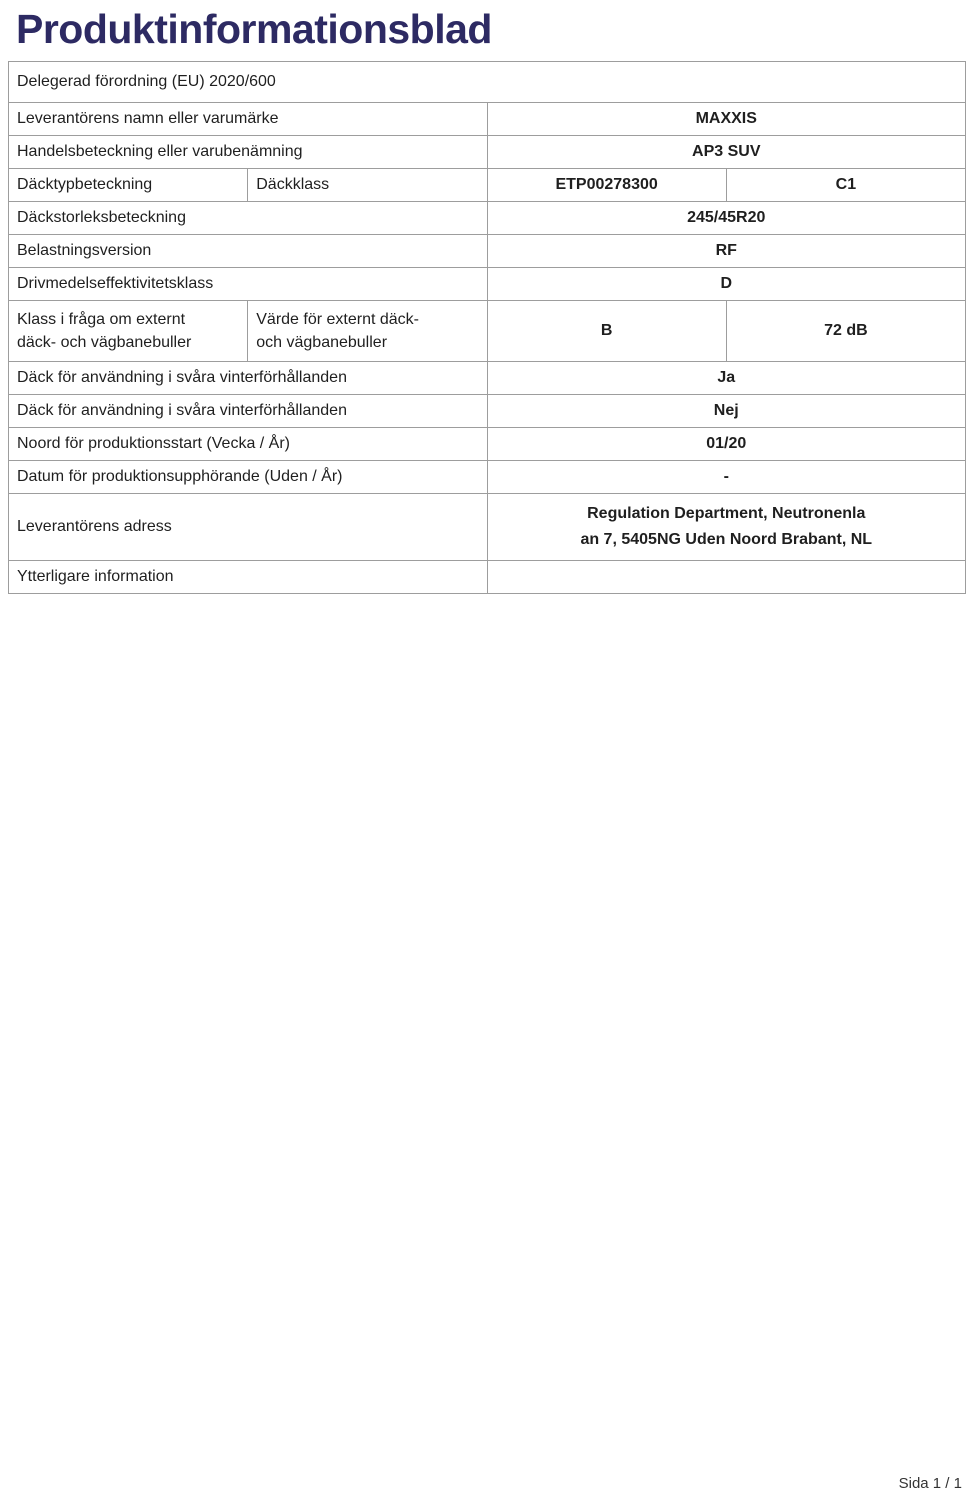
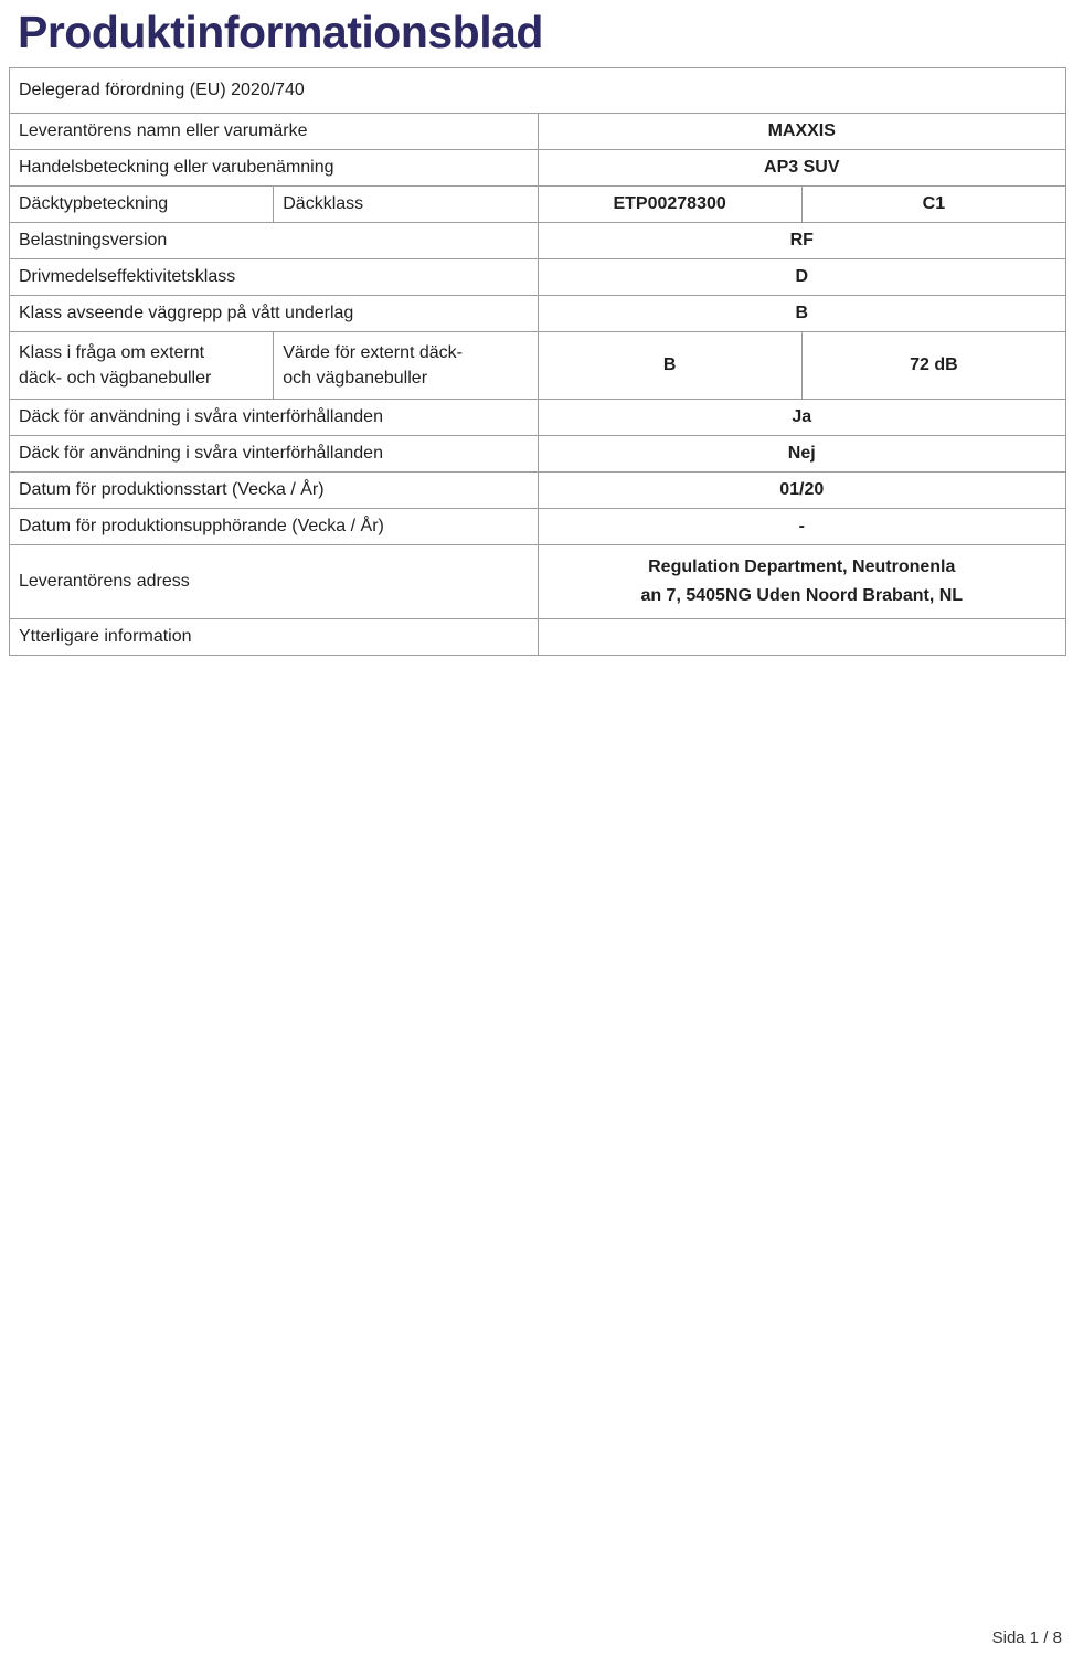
  Produktinformationsblad
- Delegerad förordning (EU) 2020/600
+ Delegerad förordning (EU) 2020/740
  Leverantörens namn eller varumärke	MAXXIS
  Handelsbeteckning eller varubenämning	AP3 SUV
  Däcktypbeteckning	Däckklass	ETP00278300	C1
- Däckstorleksbeteckning	245/45R20
  Belastningsversion	RF
  Drivmedelseffektivitetsklass	D
+ Klass avseende väggrepp på vått underlag	B
  Klass i fråga om externt däck- och vägbanebuller	Värde för externt däck- och vägbanebuller	B	72 dB
  Däck för användning i svåra vinterförhållanden	Ja
  Däck för användning i svåra vinterförhållanden	Nej
- Noord för produktionsstart (Vecka / År)	01/20
+ Datum för produktionsstart (Vecka / År)	01/20
- Datum för produktionsupphörande (Uden / År)	-
+ Datum för produktionsupphörande (Vecka / År)	-
  Leverantörens adress	Regulation Department, Neutronenla an 7, 5405NG Uden Noord Brabant, NL
  Ytterligare information
- Sida 1 / 1
+ Sida 1 / 8
